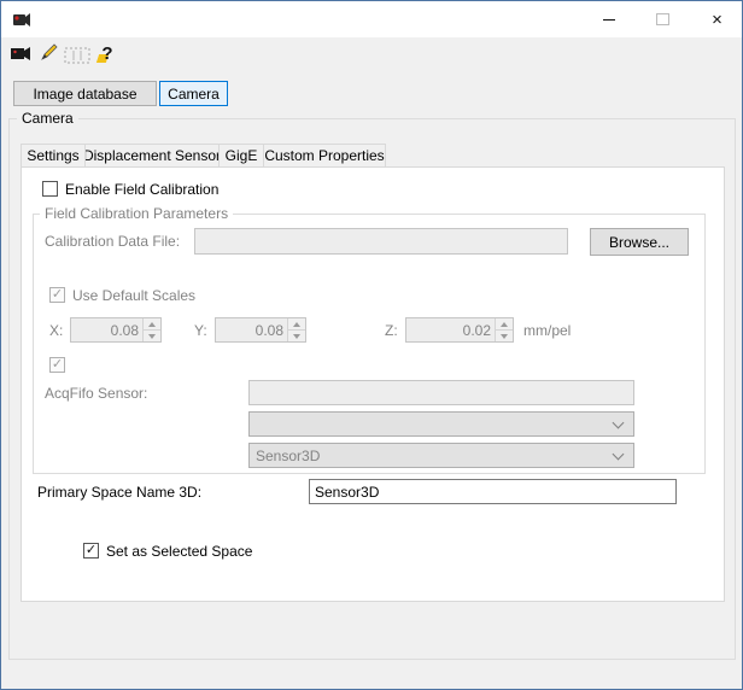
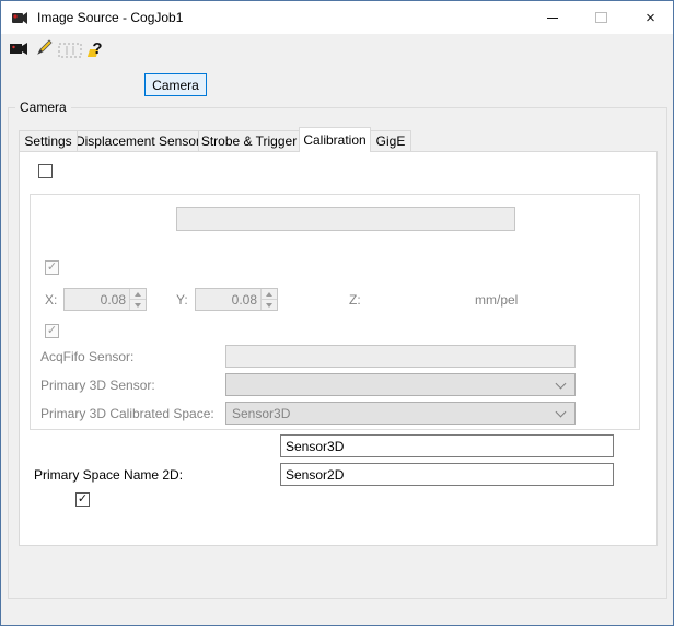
+ Image Source - CogJob1
  ×
  ?
- Image database
  Camera
  Camera
  Settings
  Displacement Senso
+ Strobe & Trigger
+ Calibration
  GigE
- Custom Properties
- Enable Field Calibration
- Field Calibration Parameters
- Calibration Data File:
- Browse...
  ✓
- Use Default Scales
  X:
  0.08
  Y:
  0.08
  Z:
- 0.02
  mm/pel
  ✓
  AcqFifo Sensor:
+ Primary 3D Sensor:
+ Primary 3D Calibrated Space:
  Sensor3D
- Primary Space Name 3D:
  Sensor3D
+ Primary Space Name 2D:
+ Sensor2D
  ✓
- Set as Selected Space
